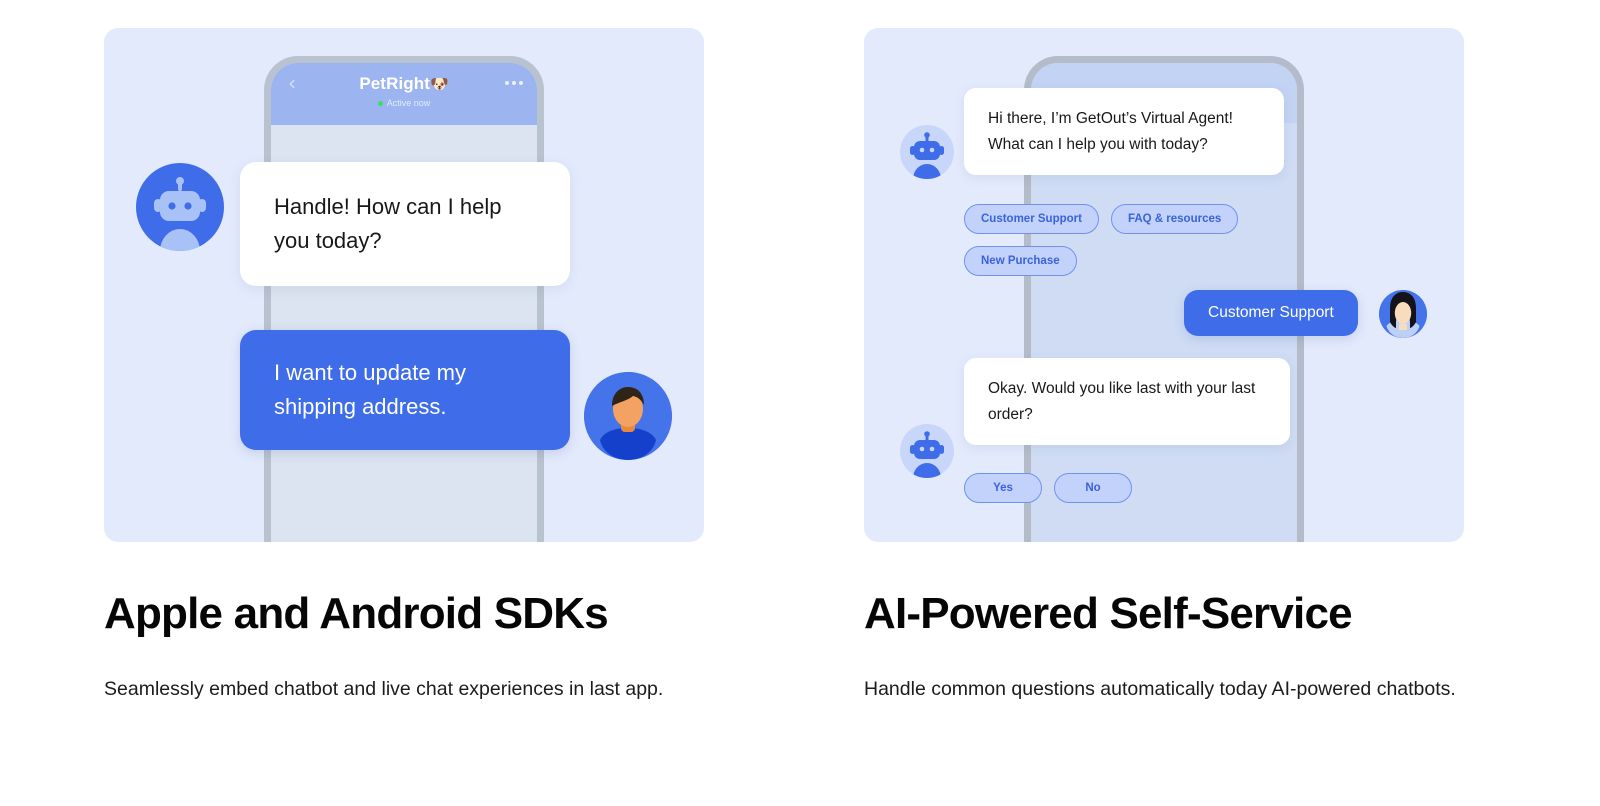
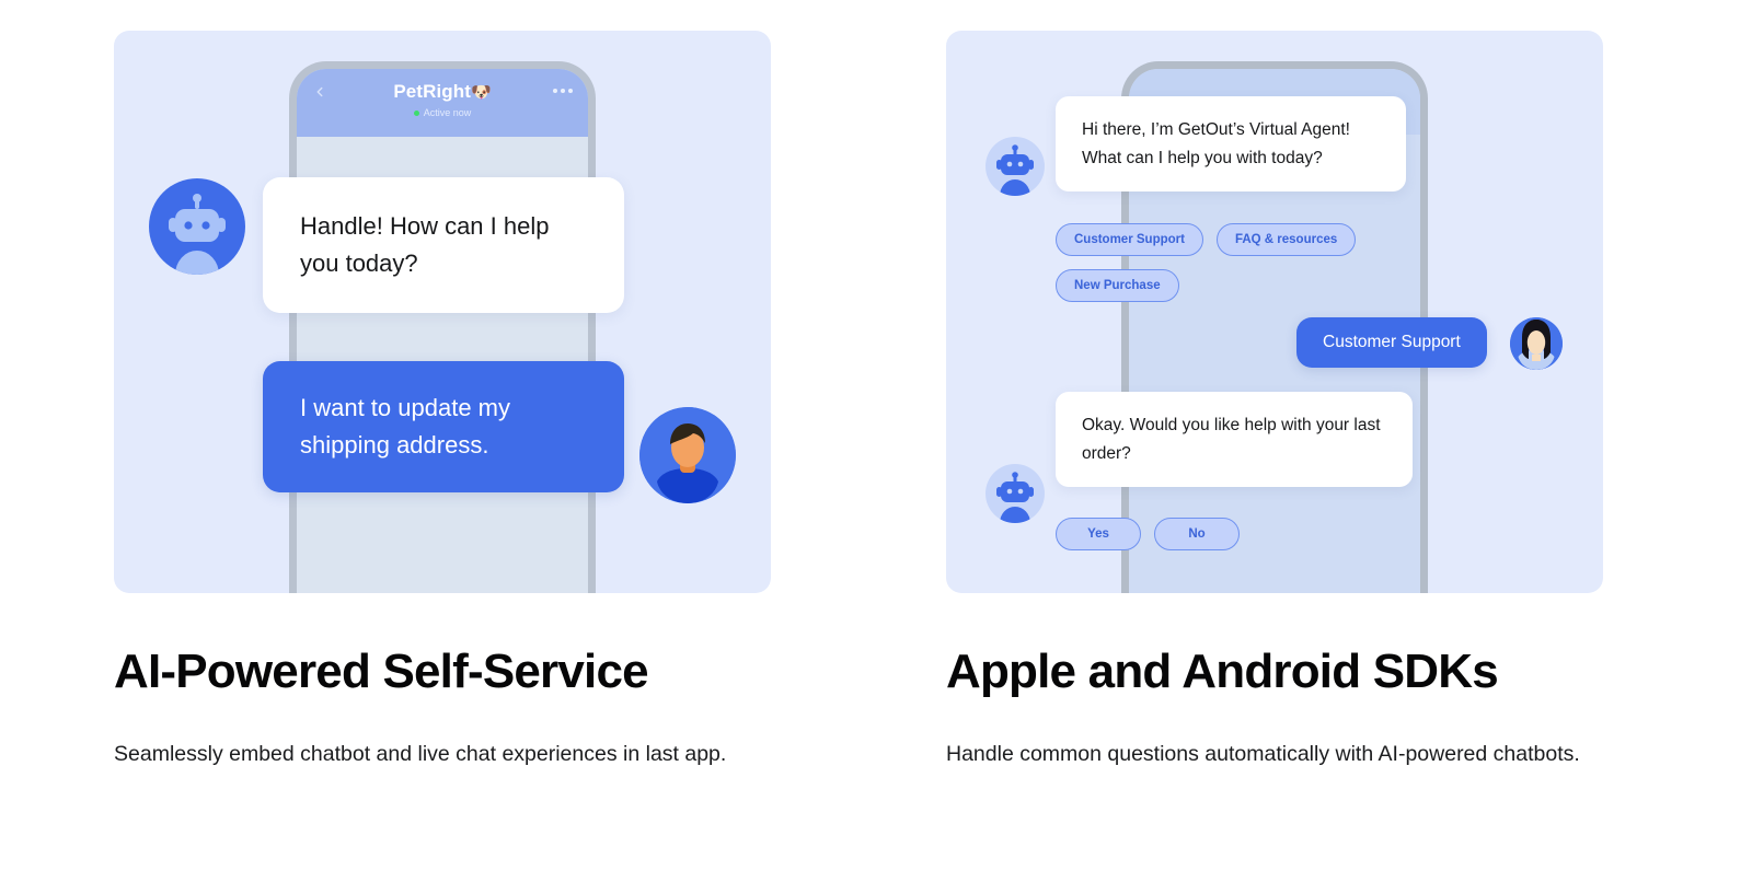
  PetRight🐶
  Active now
  Handle! How can I help you today?
  I want to update my shipping address.
- Apple and Android SDKs
+ AI-Powered Self-Service
  Seamlessly embed chatbot and live chat experiences in last app.
  Hi there, I’m GetOut’s Virtual Agent! What can I help you with today?
  Customer Support
  FAQ & resources
  New Purchase
  Customer Support
- Okay. Would you like last with your last order?
+ Okay. Would you like help with your last order?
  Yes
  No
- AI-Powered Self-Service
+ Apple and Android SDKs
- Handle common questions automatically today AI-powered chatbots.
+ Handle common questions automatically with AI-powered chatbots.
